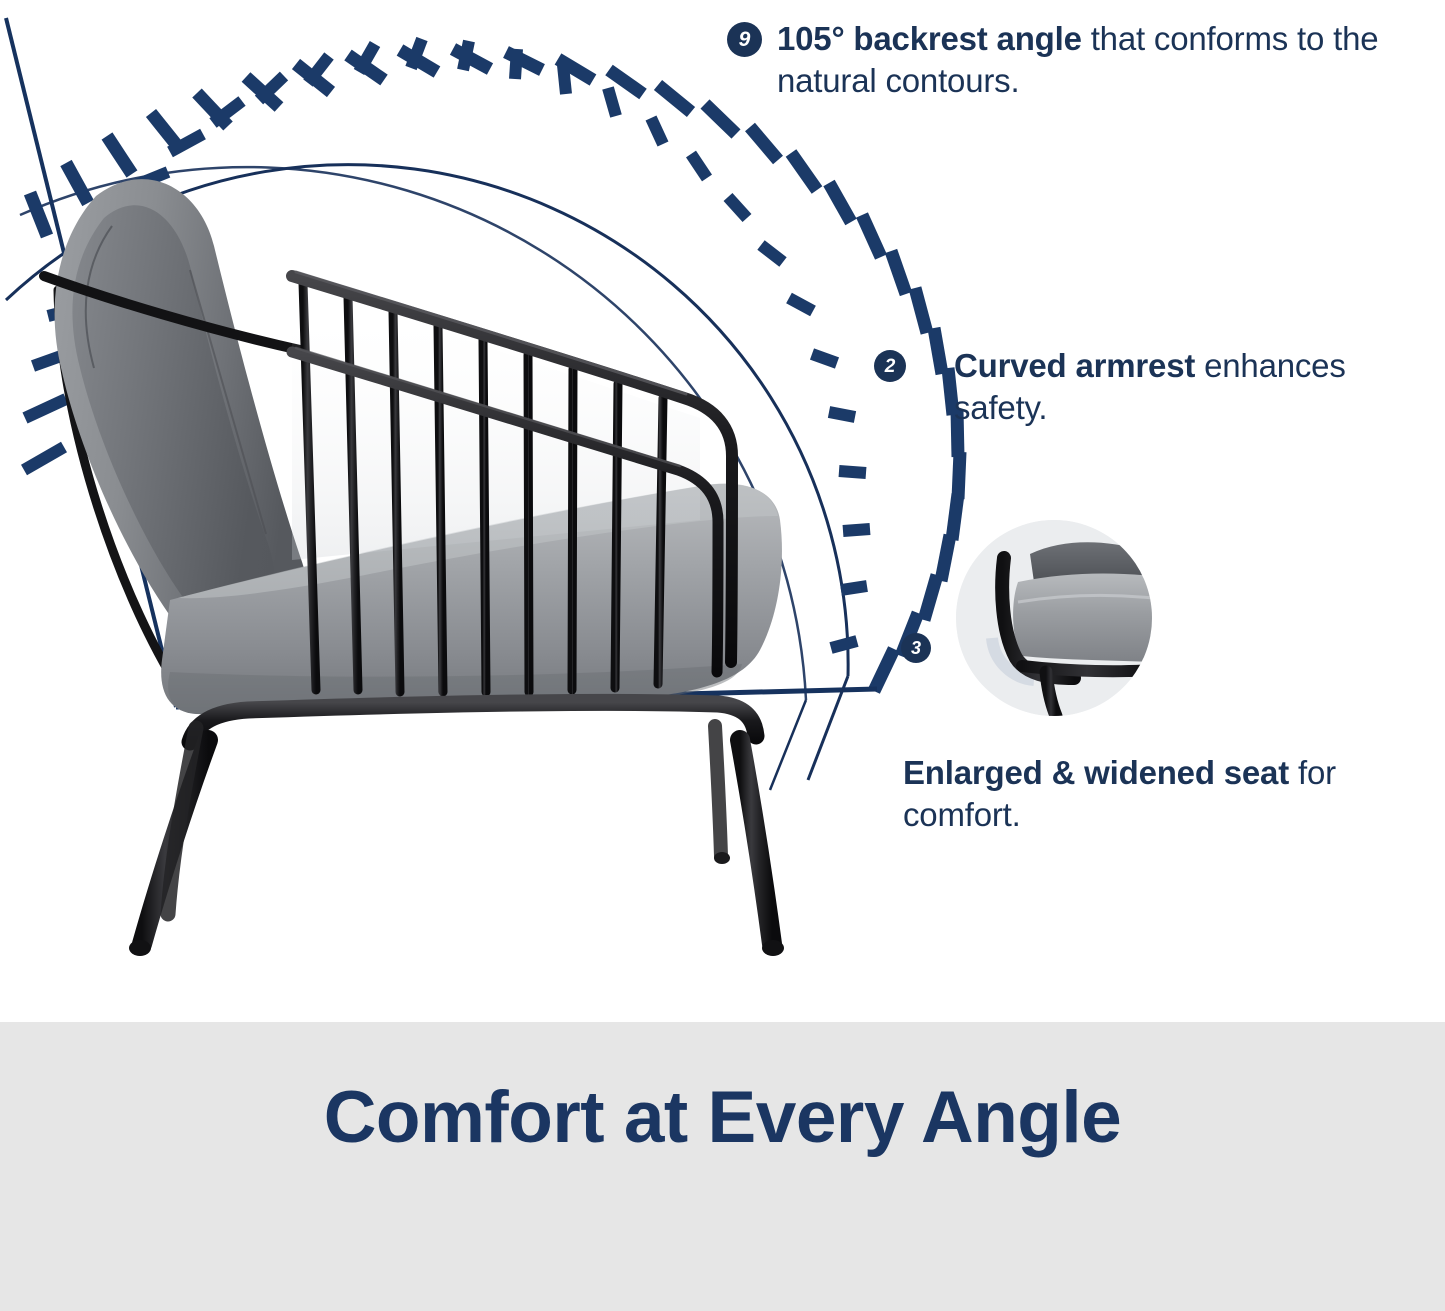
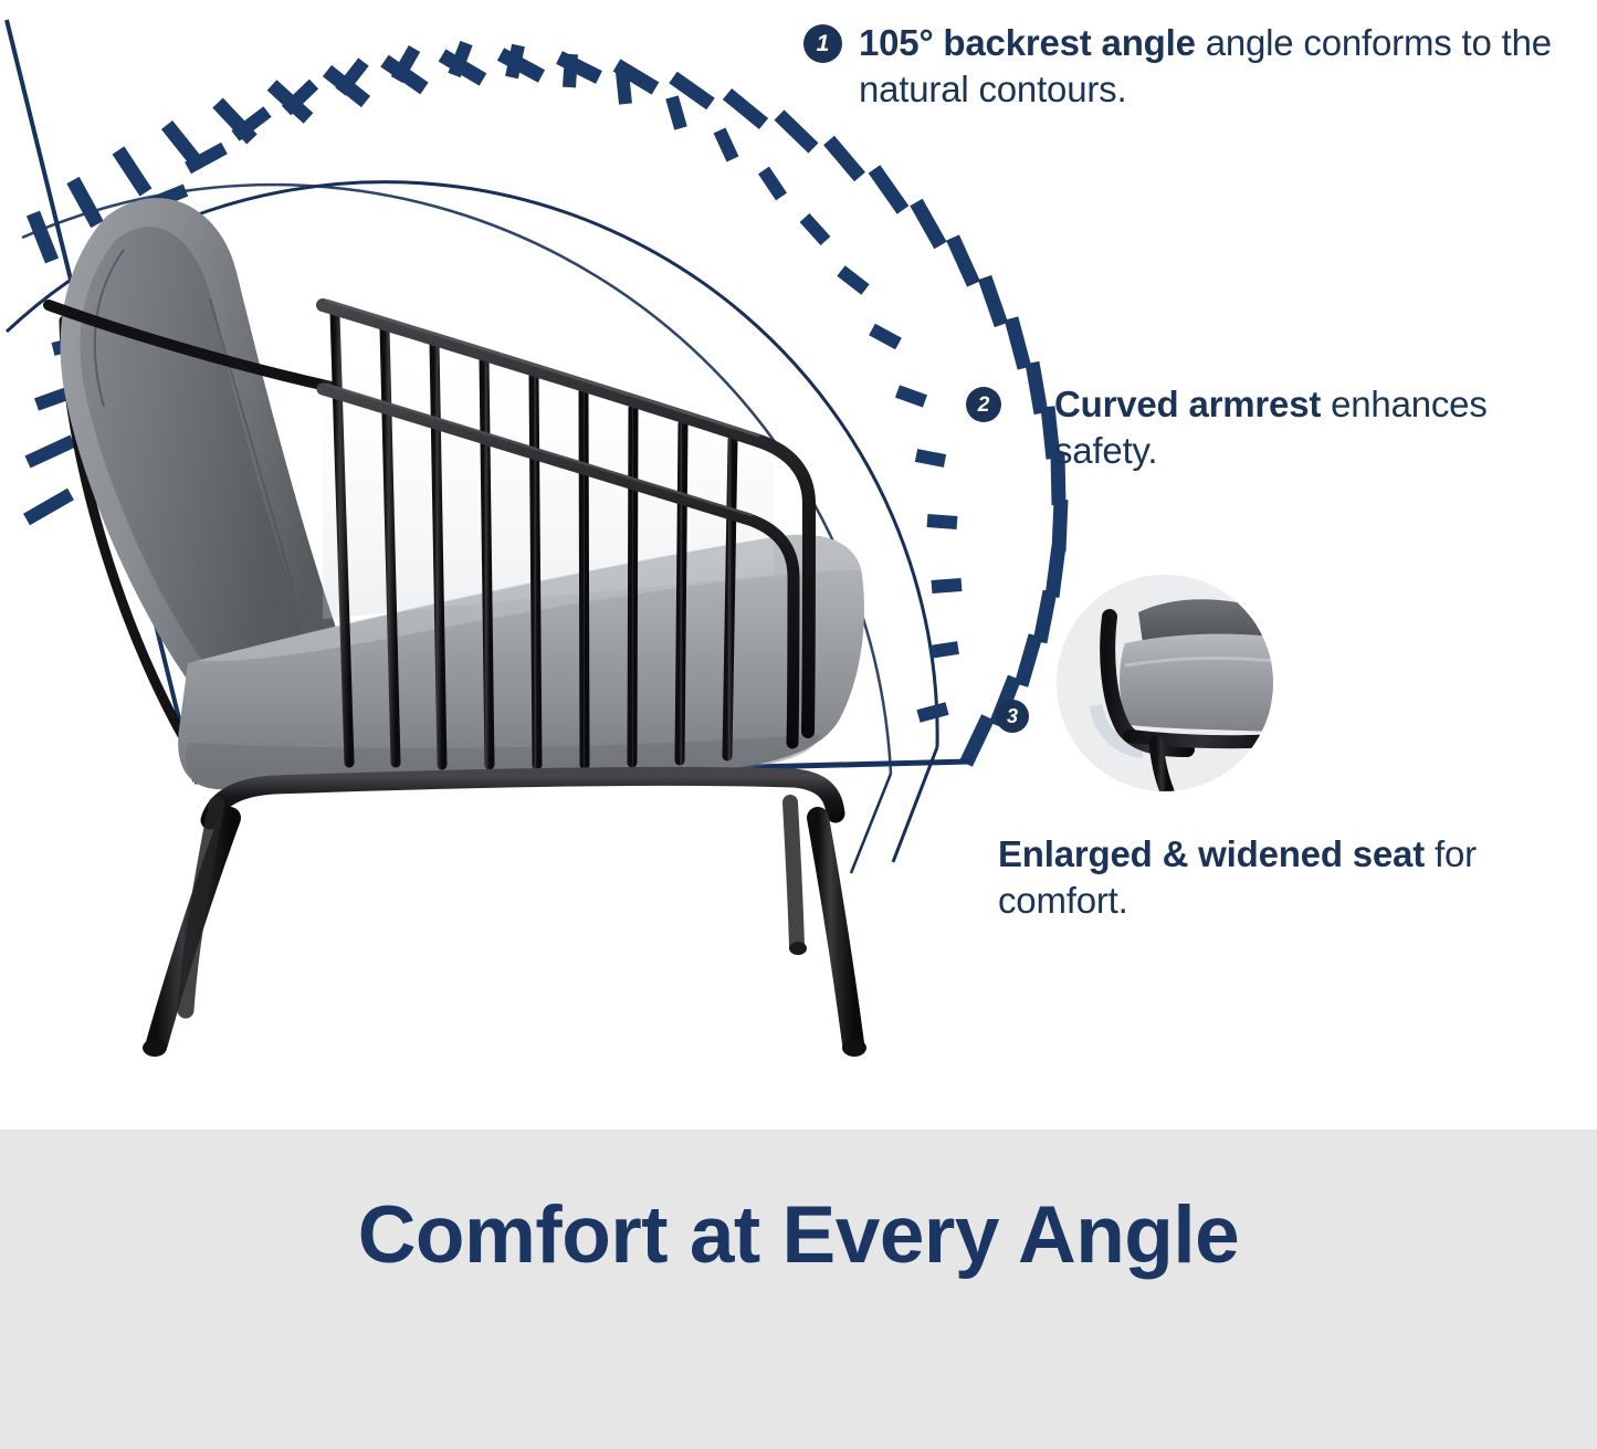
- 9
+ 1
- 105° backrest angle that conforms to the natural contours.
+ 105° backrest angle angle conforms to the natural contours.
  2
  Curved armrest enhances safety.
  3
  Enlarged & widened seat for comfort.
  Comfort at Every Angle
